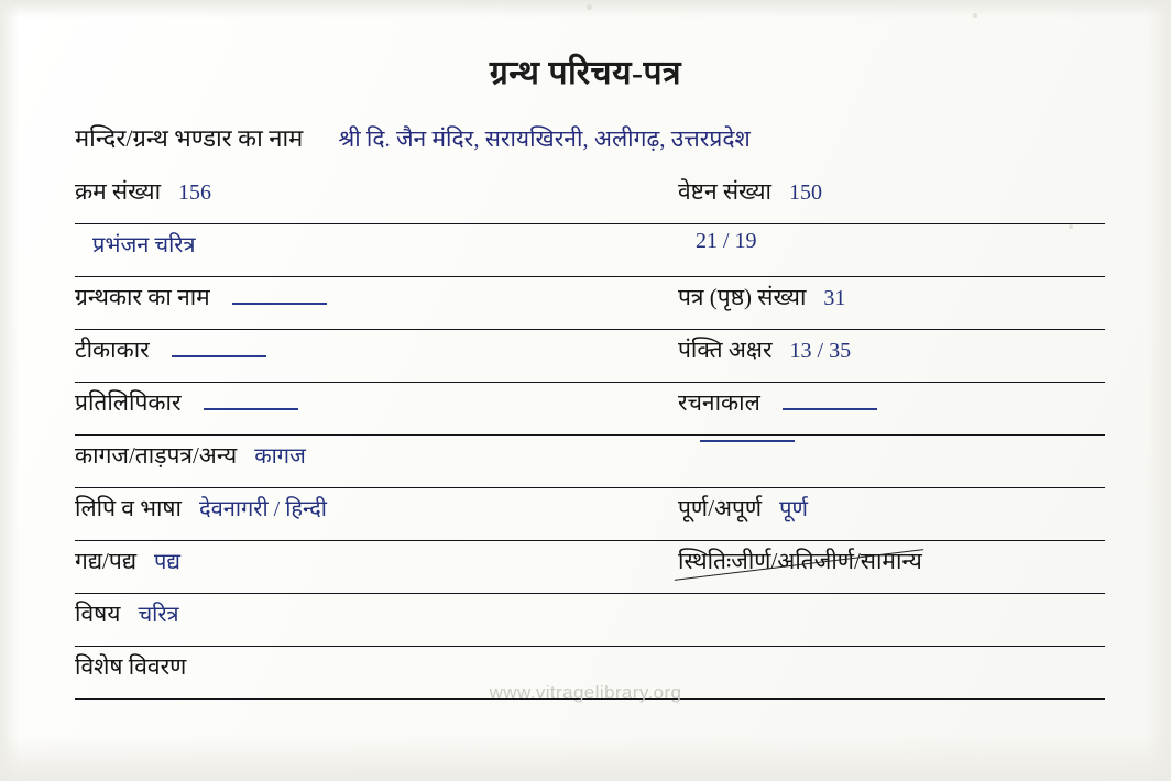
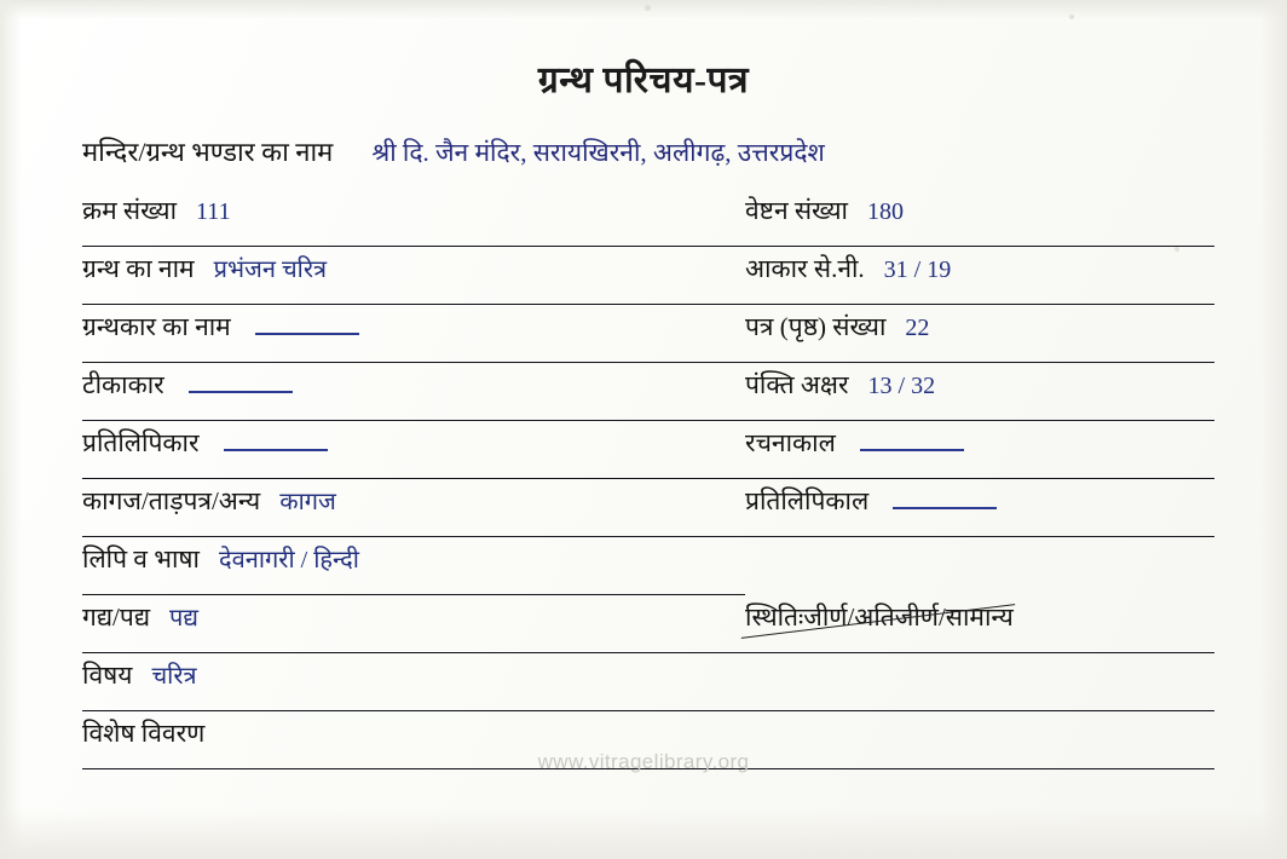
  ग्रन्थ परिचय-पत्र
  मन्दिर/ग्रन्थ भण्डार का नाम
  श्री दि. जैन मंदिर, सरायखिरनी, अलीगढ़, उत्तरप्रदेश
  क्रम संख्या
- 156
+ 111
  वेष्टन संख्या
- 150
+ 180
+ ग्रन्थ का नाम
  प्रभंजन चरित्र
+ आकार से.नी.
- 21 / 19
+ 31 / 19
  ग्रन्थकार का नाम
  पत्र (पृष्ठ) संख्या
- 31
+ 22
  टीकाकार
  पंक्ति अक्षर
- 13 / 35
+ 13 / 32
  प्रतिलिपिकार
  रचनाकाल
  कागज/ताड़पत्र/अन्य
  कागज
+ प्रतिलिपिकाल
  लिपि व भाषा
  देवनागरी / हिन्दी
- पूर्ण/अपूर्ण
- पूर्ण
  गद्य/पद्य
  पद्य
  स्थितिःजीर्ण/अतिजीर्ण/सामान्य
  विषय
  चरित्र
  विशेष विवरण
  www.vitragelibrary.org
